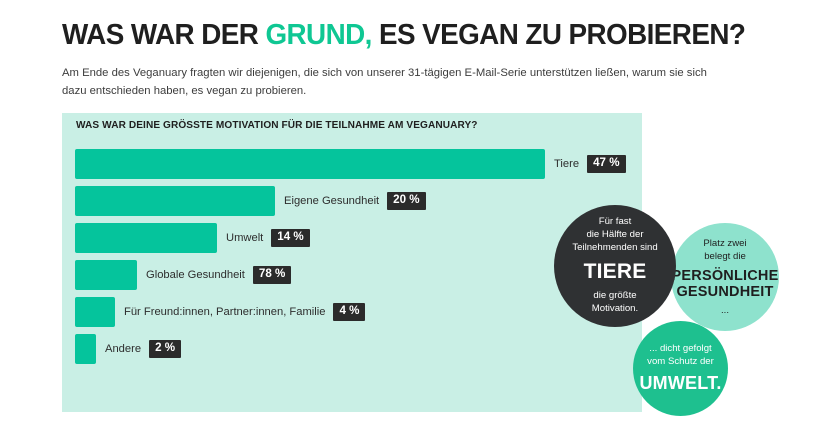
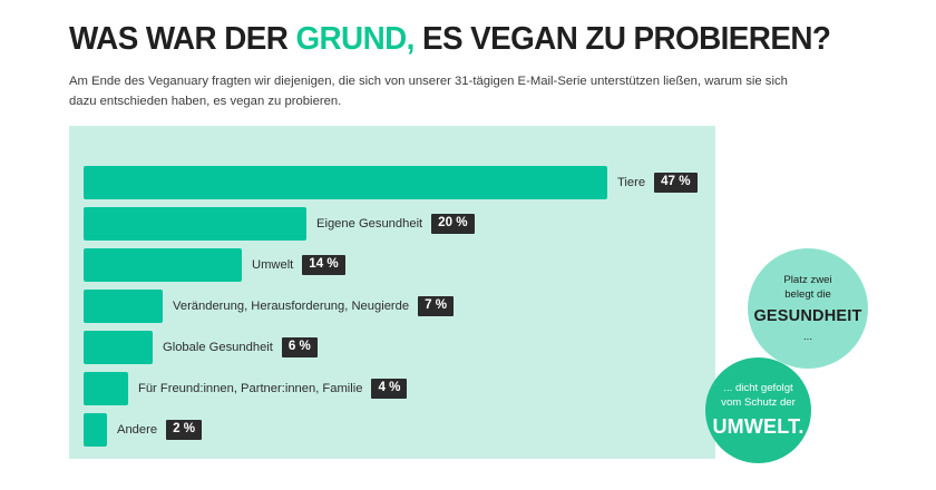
  WAS WAR DER GRUND, ES VEGAN ZU PROBIEREN?
  Am Ende des Veganuary fragten wir diejenigen, die sich von unserer 31-tägigen E-Mail-Serie unterstützen ließen, warum sie sich dazu entschieden haben, es vegan zu probieren.
- WAS WAR DEINE GRÖSSTE MOTIVATION FÜR DIE TEILNAHME AM VEGANUARY?
  Tiere
  47 %
  Eigene Gesundheit
  20 %
  Umwelt
  14 %
+ Veränderung, Herausforderung, Neugierde
+ 7 %
  Globale Gesundheit
- 78 %
+ 6 %
  Für Freund:innen, Partner:innen, Familie
  4 %
  Andere
  2 %
- Für fast
- die Hälfte der
- Teilnehmenden sind
- TIERE
- die größte
- Motivation.
  Platz zwei
  belegt die
- PERSÖNLICHE
  GESUNDHEIT
  ...
  ... dicht gefolgt
  vom Schutz der
  UMWELT.
